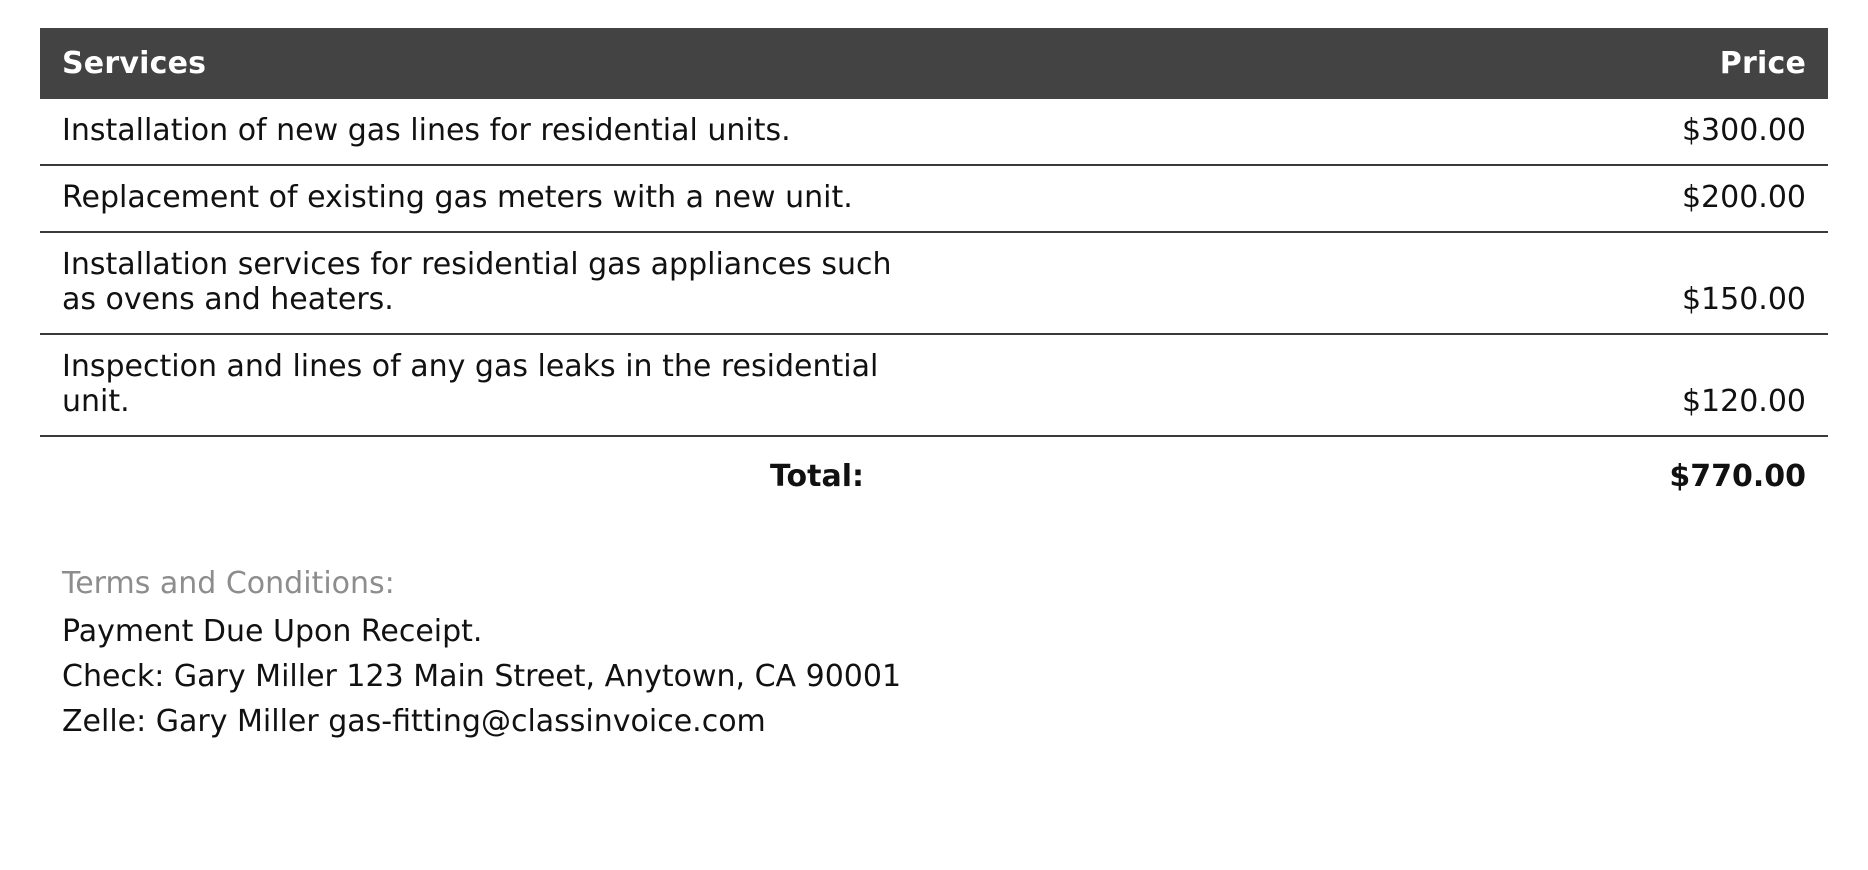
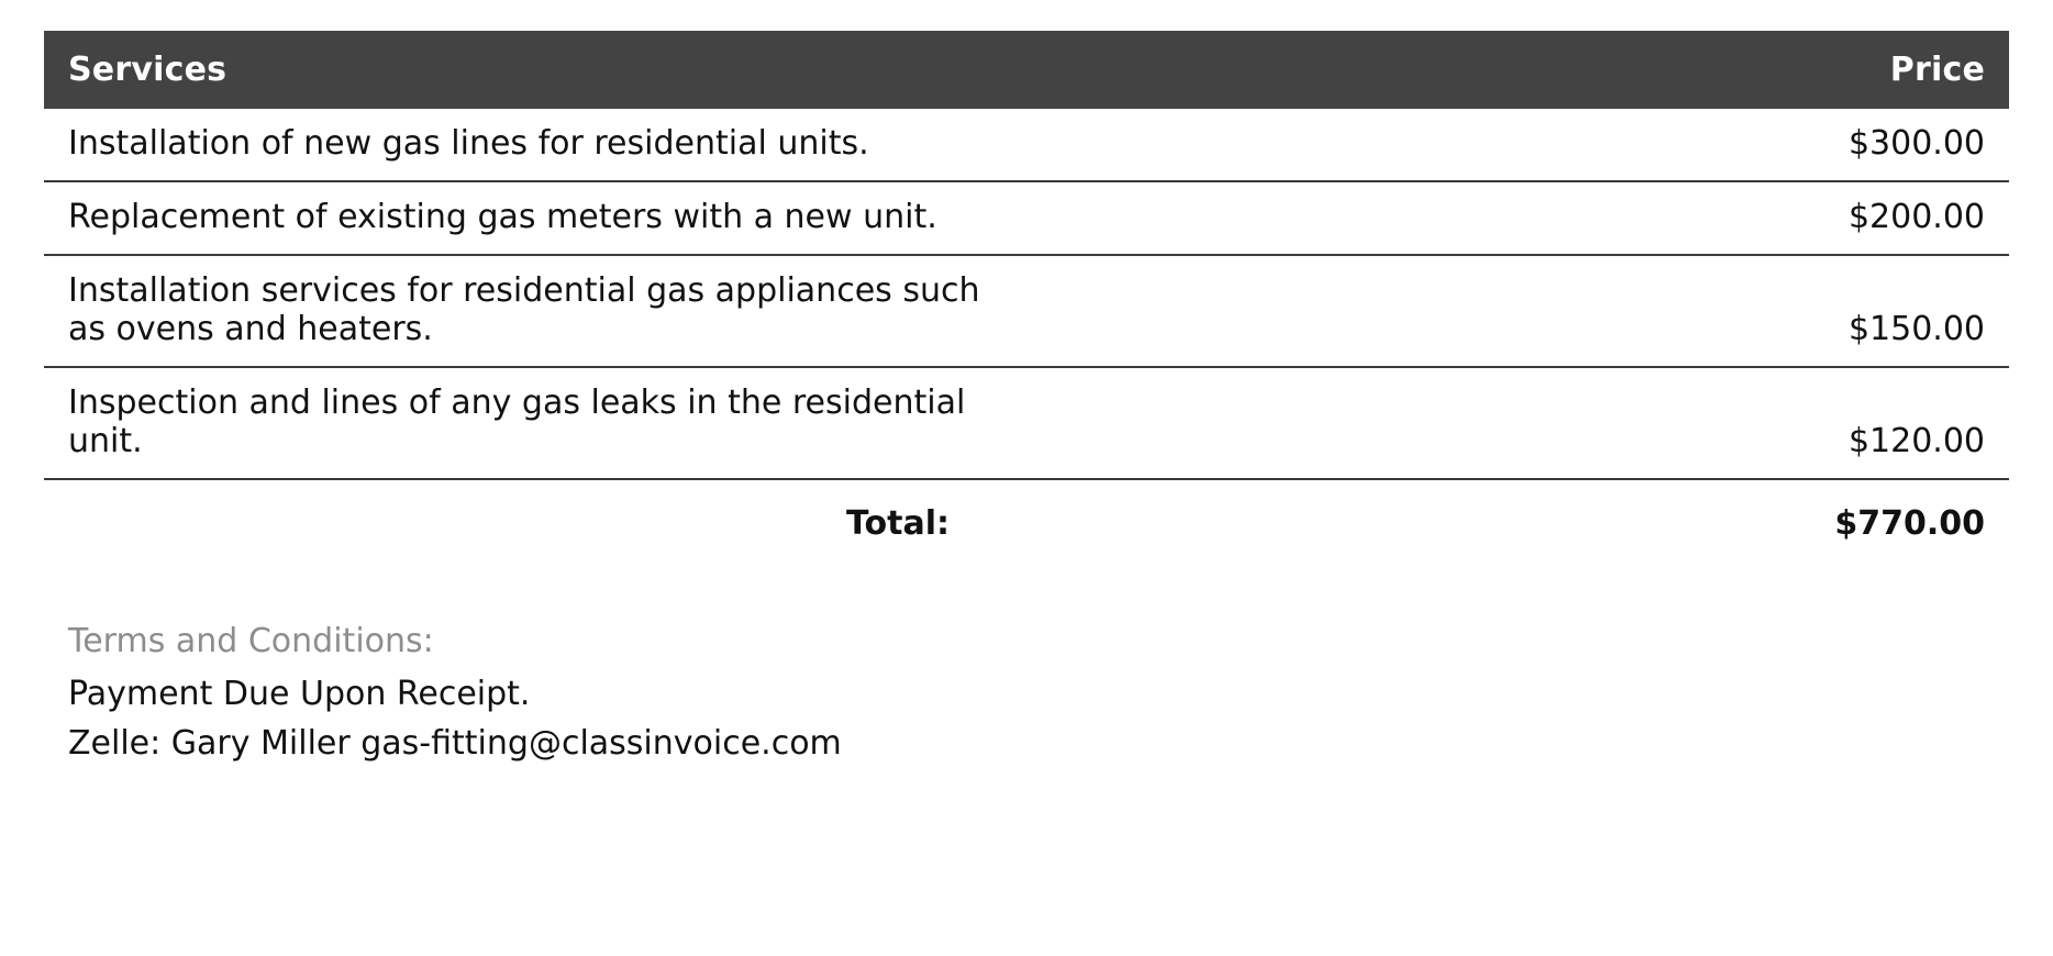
  Services	Price
  Installation of new gas lines for residential units.	$300.00
  Replacement of existing gas meters with a new unit.	$200.00
  Installation services for residential gas appliances such as ovens and heaters.	$150.00
  Inspection and lines of any gas leaks in the residential unit.	$120.00
  Total:	$770.00
  Terms and Conditions:
  Payment Due Upon Receipt.
- Check: Gary Miller 123 Main Street, Anytown, CA 90001
  Zelle: Gary Miller gas-fitting@classinvoice.com
